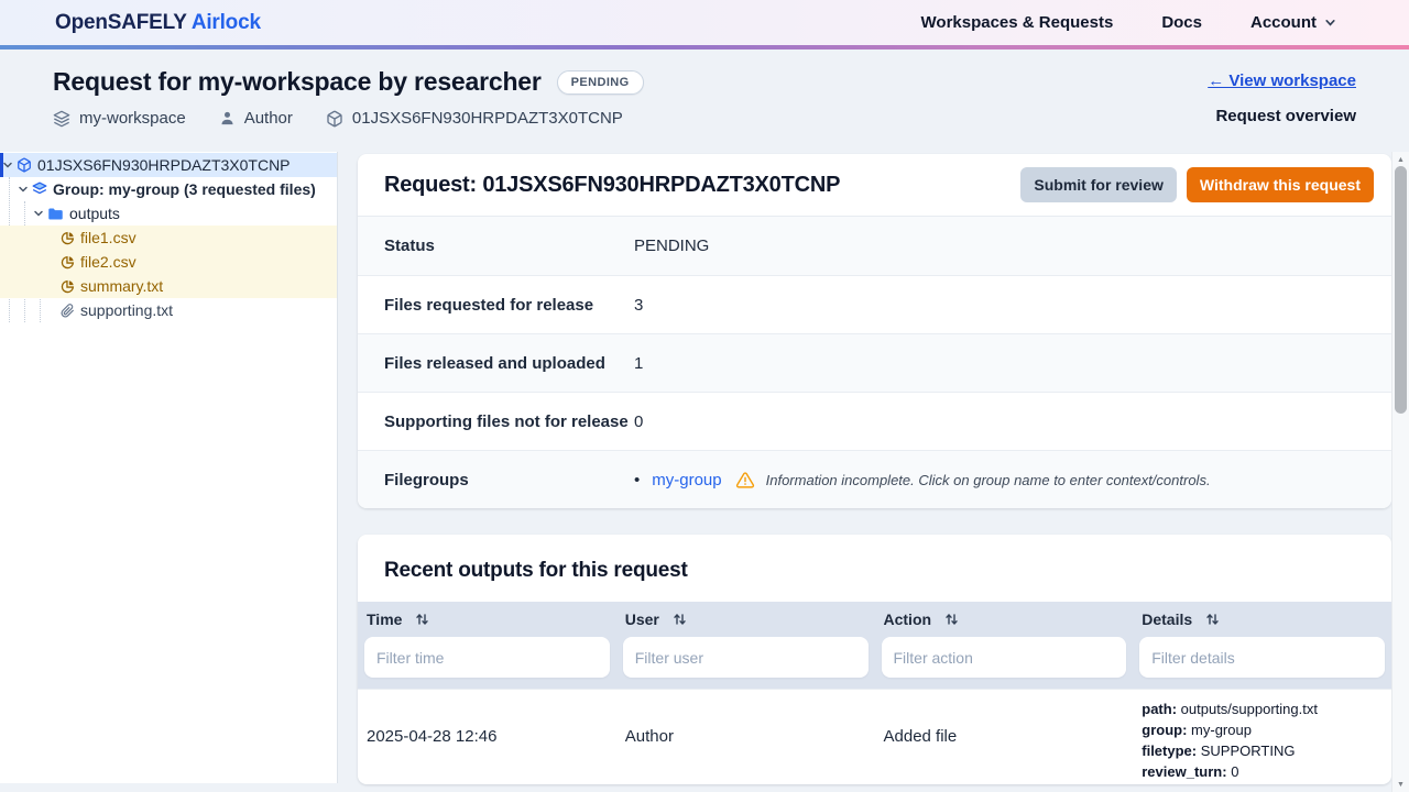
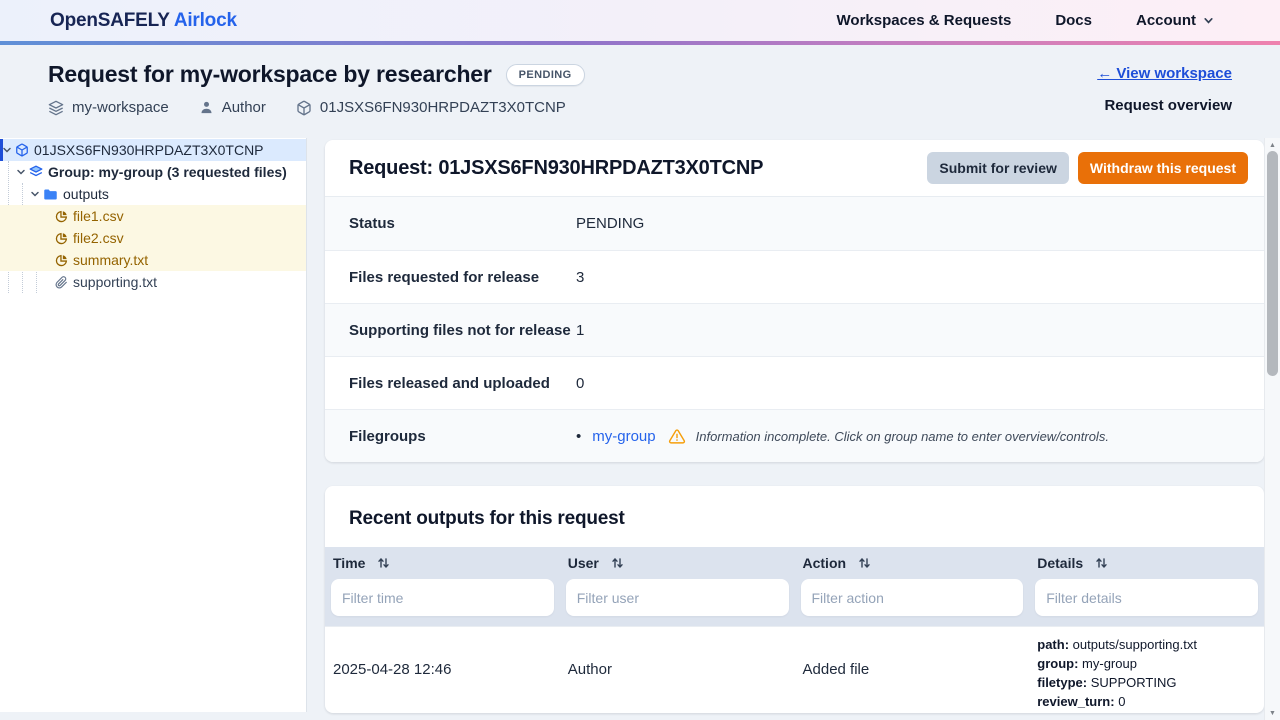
  OpenSAFELY Airlock
  Workspaces & Requests
  Docs
  Account
  Request for my-workspace by researcher
  PENDING
  my-workspace
  Author
  01JSXS6FN930HRPDAZT3X0TCNP
  ← View workspace
  Request overview
  01JSXS6FN930HRPDAZT3X0TCNP
  Group: my-group (3 requested files)
  outputs
  file1.csv
  file2.csv
  summary.txt
  supporting.txt
  Request: 01JSXS6FN930HRPDAZT3X0TCNP
  Submit for review
  Withdraw this request
  Status
  PENDING
  Files requested for release
  3
- Files released and uploaded
+ Supporting files not for release
  1
- Supporting files not for release
+ Files released and uploaded
  0
  Filegroups
  •
  my-group
- Information incomplete. Click on group name to enter context/controls.
+ Information incomplete. Click on group name to enter overview/controls.
  Recent outputs for this request
  Time
  User
  Action
  Details
  Filter time
  Filter user
  Filter action
  Filter details
  2025-04-28 12:46
  Author
  Added file
  path: outputs/supporting.txt
  group: my-group
  filetype: SUPPORTING
  review_turn: 0
